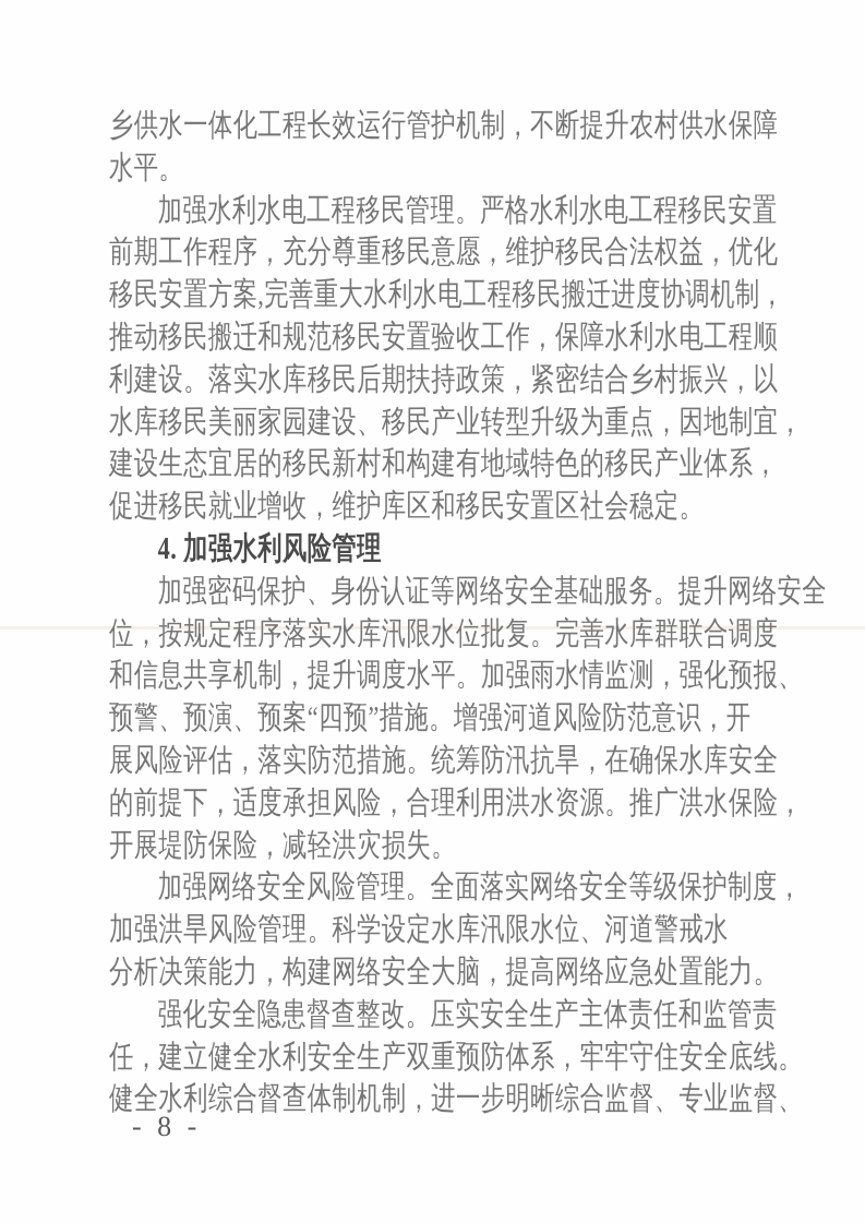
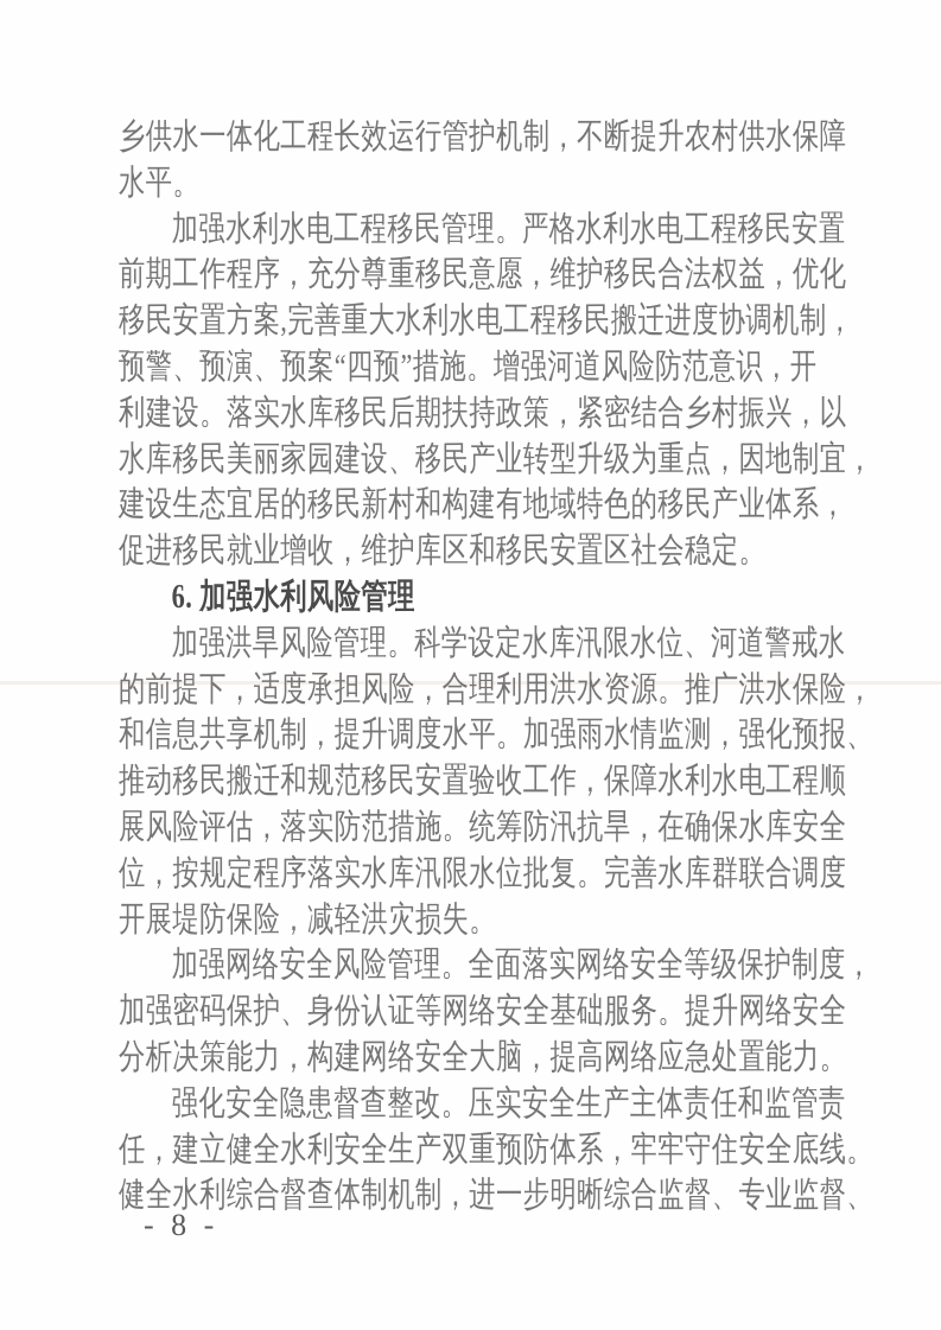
  乡供水一体化工程长效运行管护机制，不断提升农村供水保障
  水平。
  加强水利水电工程移民管理。严格水利水电工程移民安置
  前期工作程序，充分尊重移民意愿，维护移民合法权益，优化
  移民安置方案,完善重大水利水电工程移民搬迁进度协调机制，
- 推动移民搬迁和规范移民安置验收工作，保障水利水电工程顺
+ 预警、预演、预案“四预”措施。增强河道风险防范意识，开
  利建设。落实水库移民后期扶持政策，紧密结合乡村振兴，以
  水库移民美丽家园建设、移民产业转型升级为重点，因地制宜，
  建设生态宜居的移民新村和构建有地域特色的移民产业体系，
  促进移民就业增收，维护库区和移民安置区社会稳定。
- 4. 加强水利风险管理
+ 6. 加强水利风险管理
- 加强密码保护、身份认证等网络安全基础服务。提升网络安全
+ 加强洪旱风险管理。科学设定水库汛限水位、河道警戒水
- 位，按规定程序落实水库汛限水位批复。完善水库群联合调度
+ 的前提下，适度承担风险，合理利用洪水资源。推广洪水保险，
  和信息共享机制，提升调度水平。加强雨水情监测，强化预报、
- 预警、预演、预案“四预”措施。增强河道风险防范意识，开
+ 推动移民搬迁和规范移民安置验收工作，保障水利水电工程顺
  展风险评估，落实防范措施。统筹防汛抗旱，在确保水库安全
- 的前提下，适度承担风险，合理利用洪水资源。推广洪水保险，
+ 位，按规定程序落实水库汛限水位批复。完善水库群联合调度
  开展堤防保险，减轻洪灾损失。
  加强网络安全风险管理。全面落实网络安全等级保护制度，
- 加强洪旱风险管理。科学设定水库汛限水位、河道警戒水
+ 加强密码保护、身份认证等网络安全基础服务。提升网络安全
  分析决策能力，构建网络安全大脑，提高网络应急处置能力。
  强化安全隐患督查整改。压实安全生产主体责任和监管责
  任，建立健全水利安全生产双重预防体系，牢牢守住安全底线。
  健全水利综合督查体制机制，进一步明晰综合监督、专业监督、
  - 8 -
